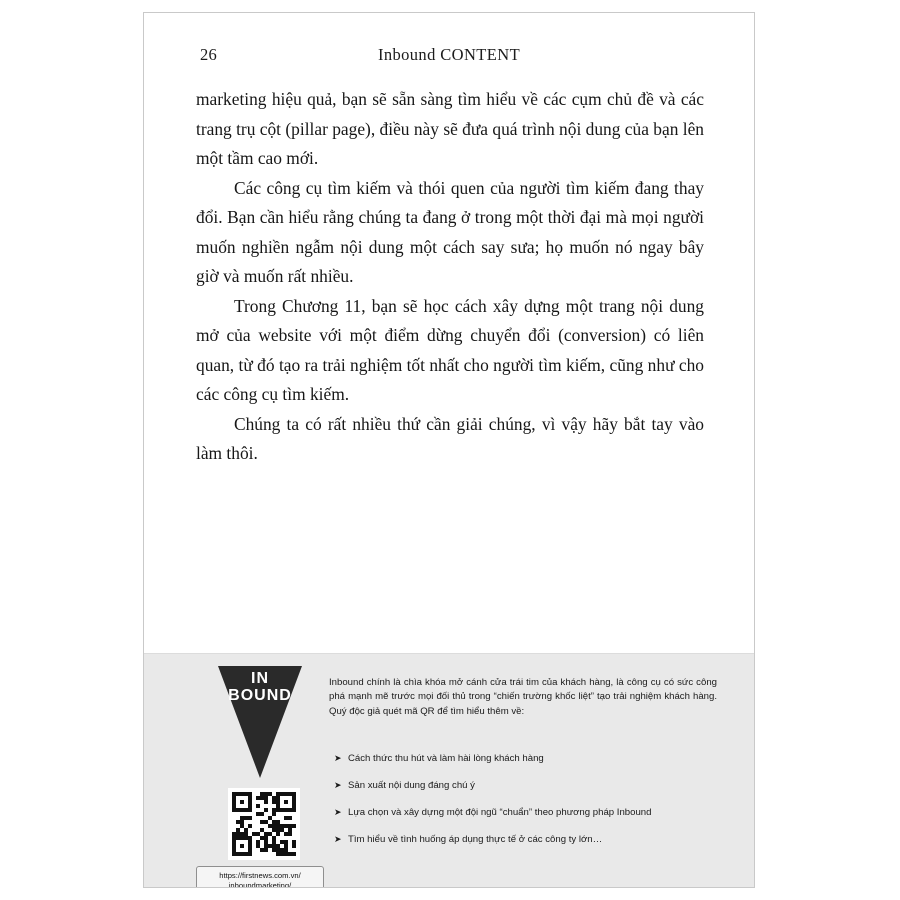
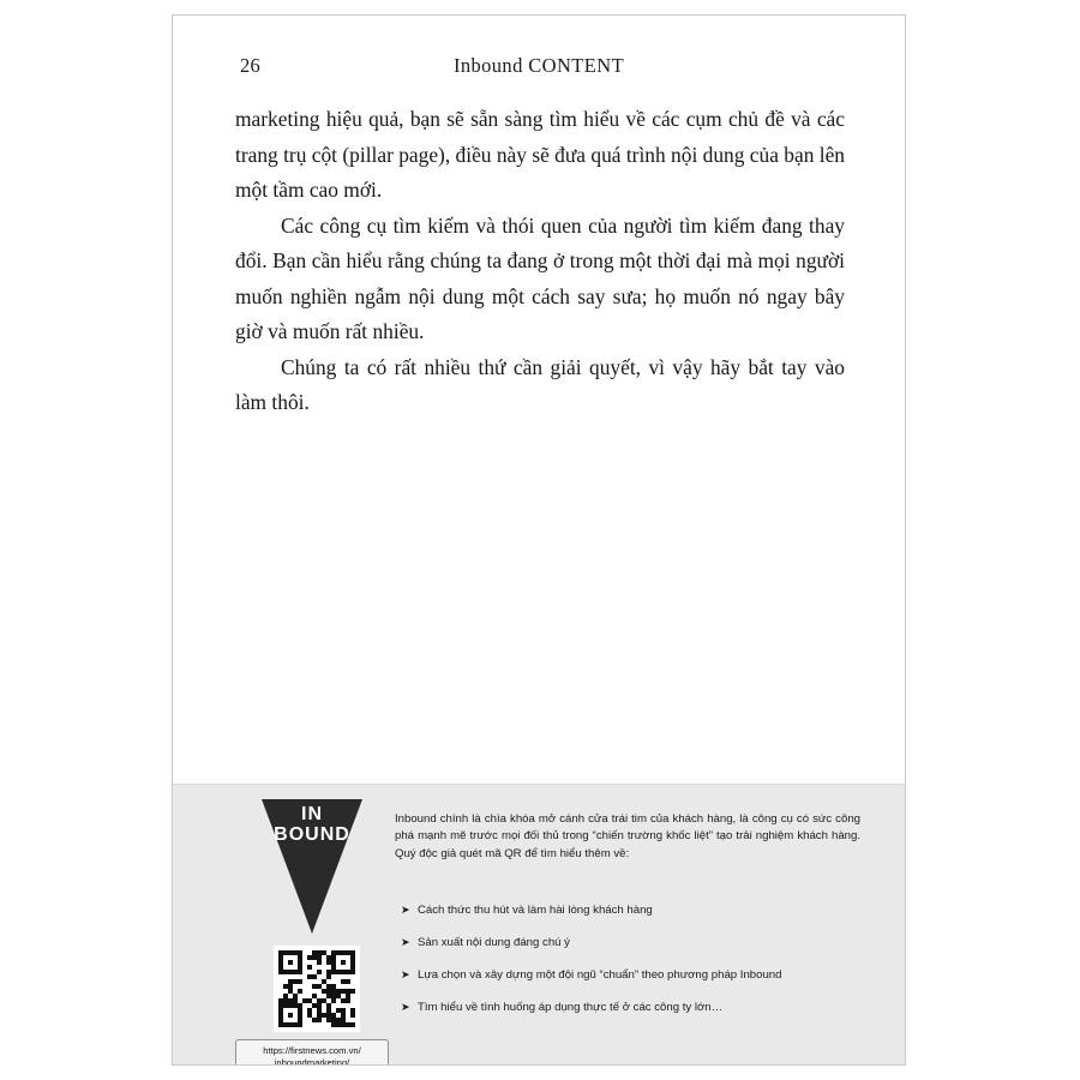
  26
  Inbound CONTENT
  marketing hiệu quả, bạn sẽ sẵn sàng tìm hiểu về các cụm chủ đề và các trang trụ cột (pillar page), điều này sẽ đưa quá trình nội dung của bạn lên một tầm cao mới.
  Các công cụ tìm kiếm và thói quen của người tìm kiếm đang thay đổi. Bạn cần hiểu rằng chúng ta đang ở trong một thời đại mà mọi người muốn nghiền ngẫm nội dung một cách say sưa; họ muốn nó ngay bây giờ và muốn rất nhiều.
- Trong Chương 11, bạn sẽ học cách xây dựng một trang nội dung mở của website với một điểm dừng chuyển đổi (conversion) có liên quan, từ đó tạo ra trải nghiệm tốt nhất cho người tìm kiếm, cũng như cho các công cụ tìm kiếm.
- Chúng ta có rất nhiều thứ cần giải chúng, vì vậy hãy bắt tay vào làm thôi.
+ Chúng ta có rất nhiều thứ cần giải quyết, vì vậy hãy bắt tay vào làm thôi.
  IN
  BOUND
  https://firstnews.com.vn/ inboundmarketing/
  Inbound chính là chìa khóa mở cánh cửa trái tim của khách hàng, là công cụ có sức công phá mạnh mẽ trước mọi đối thủ trong “chiến trường khốc liệt” tạo trải nghiệm khách hàng. Quý độc giả quét mã QR để tìm hiểu thêm về:
  ➤
  Cách thức thu hút và làm hài lòng khách hàng
  ➤
  Sản xuất nội dung đáng chú ý
  ➤
  Lựa chọn và xây dựng một đội ngũ “chuẩn” theo phương pháp Inbound
  ➤
  Tìm hiểu về tình huống áp dụng thực tế ở các công ty lớn…
